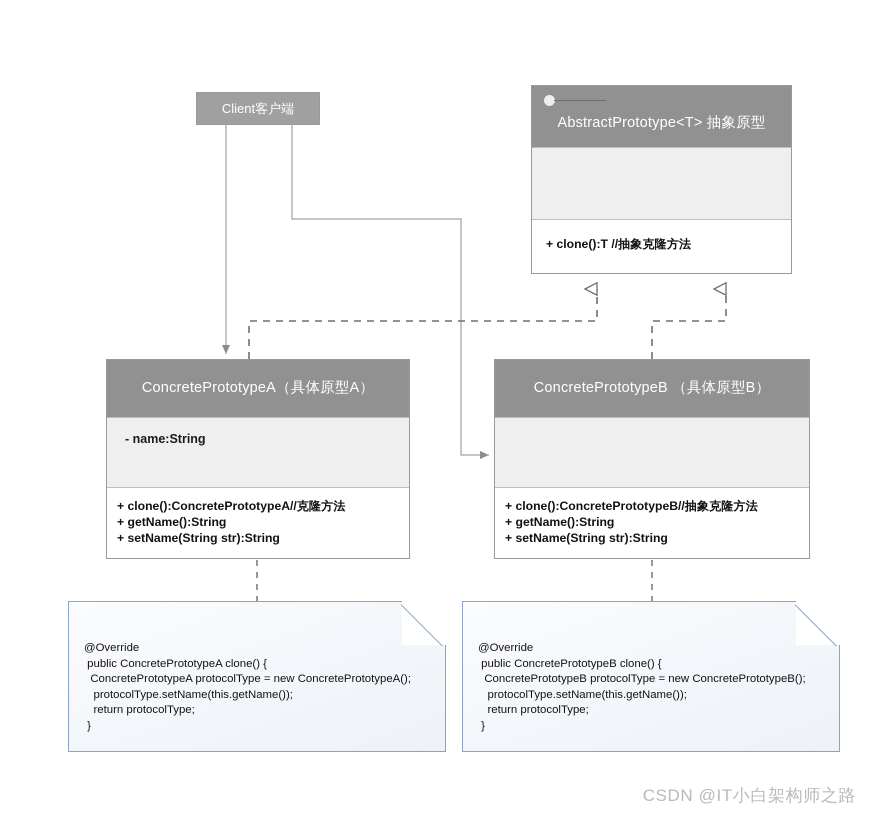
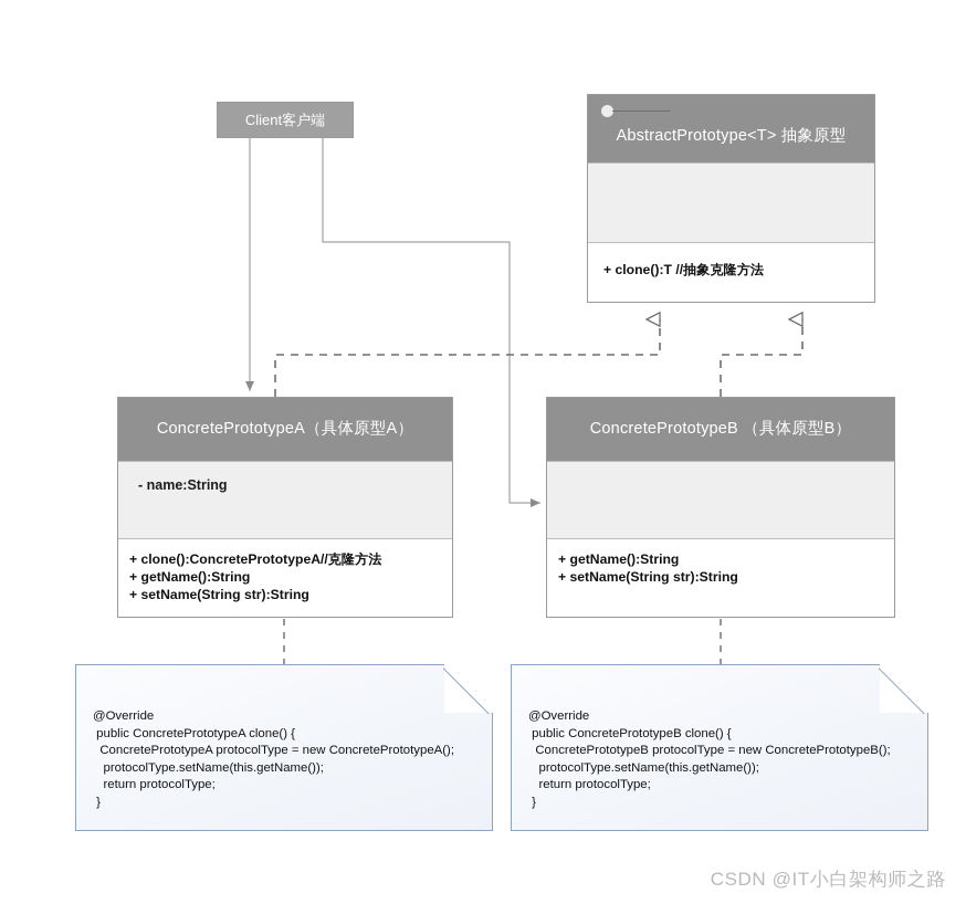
  Client客户端
  AbstractPrototype<T> 抽象原型
  + clone():T //抽象克隆方法
  ConcretePrototypeA（具体原型A）
  - name:String
  + clone():ConcretePrototypeA//克隆方法
  + getName():String
  + setName(String str):String
  ConcretePrototypeB （具体原型B）
- + clone():ConcretePrototypeB//抽象克隆方法
  + getName():String
  + setName(String str):String
  @Override
  public ConcretePrototypeA clone() {
  ConcretePrototypeA protocolType = new ConcretePrototypeA();
  protocolType.setName(this.getName());
  return protocolType;
  }
  @Override
  public ConcretePrototypeB clone() {
  ConcretePrototypeB protocolType = new ConcretePrototypeB();
  protocolType.setName(this.getName());
  return protocolType;
  }
  CSDN @IT小白架构师之路
